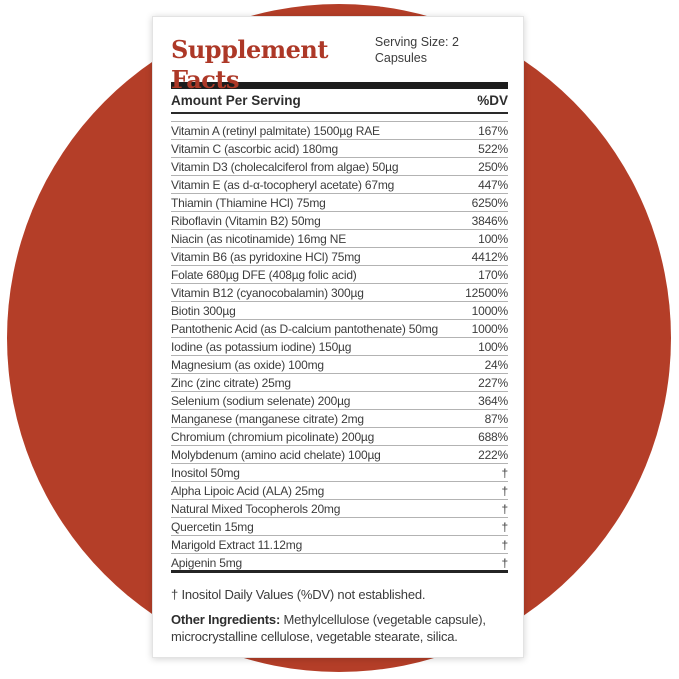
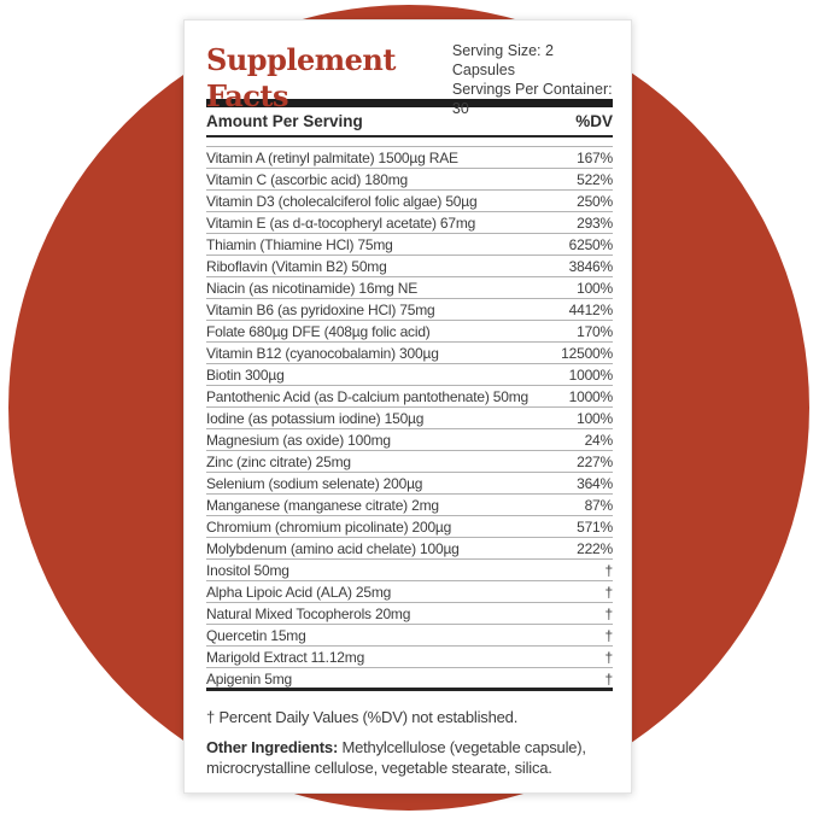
  Supplement Facts
  Serving Size: 2 Capsules
+ Servings Per Container: 30
  Amount Per Serving
  %DV
  Vitamin A (retinyl palmitate) 1500µg RAE
  167%
  Vitamin C (ascorbic acid) 180mg
  522%
- Vitamin D3 (cholecalciferol from algae) 50µg
+ Vitamin D3 (cholecalciferol folic algae) 50µg
  250%
  Vitamin E (as d-α-tocopheryl acetate) 67mg
- 447%
+ 293%
  Thiamin (Thiamine HCl) 75mg
  6250%
  Riboflavin (Vitamin B2) 50mg
  3846%
  Niacin (as nicotinamide) 16mg NE
  100%
  Vitamin B6 (as pyridoxine HCl) 75mg
  4412%
  Folate 680µg DFE (408µg folic acid)
  170%
  Vitamin B12 (cyanocobalamin) 300µg
  12500%
  Biotin 300µg
  1000%
  Pantothenic Acid (as D-calcium pantothenate) 50mg
  1000%
  Iodine (as potassium iodine) 150µg
  100%
  Magnesium (as oxide) 100mg
  24%
  Zinc (zinc citrate) 25mg
  227%
  Selenium (sodium selenate) 200µg
  364%
  Manganese (manganese citrate) 2mg
  87%
  Chromium (chromium picolinate) 200µg
- 688%
+ 571%
  Molybdenum (amino acid chelate) 100µg
  222%
  Inositol 50mg
  †
  Alpha Lipoic Acid (ALA) 25mg
  †
  Natural Mixed Tocopherols 20mg
  †
  Quercetin 15mg
  †
  Marigold Extract 11.12mg
  †
  Apigenin 5mg
  †
- † Inositol Daily Values (%DV) not established.
+ † Percent Daily Values (%DV) not established.
  Other Ingredients: Methylcellulose (vegetable capsule), microcrystalline cellulose, vegetable stearate, silica.
